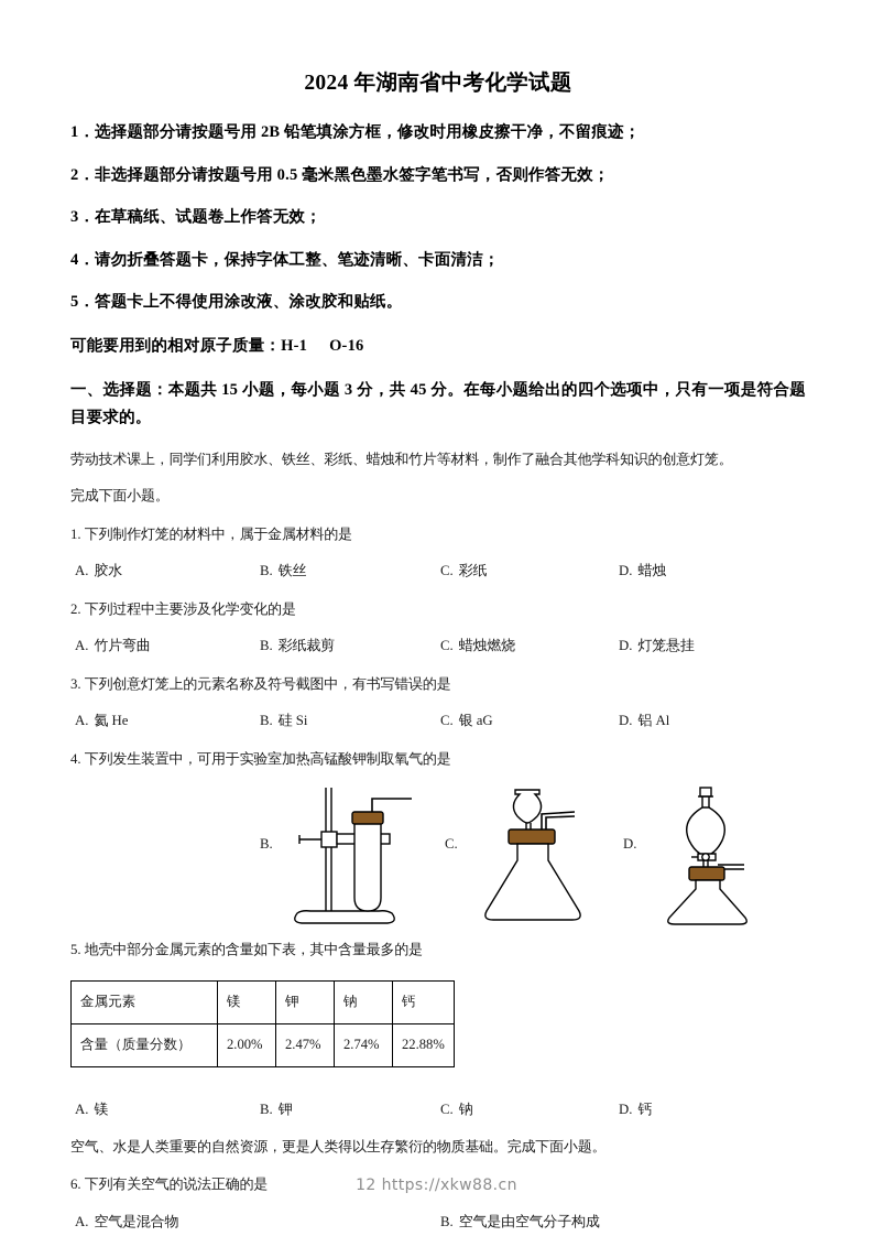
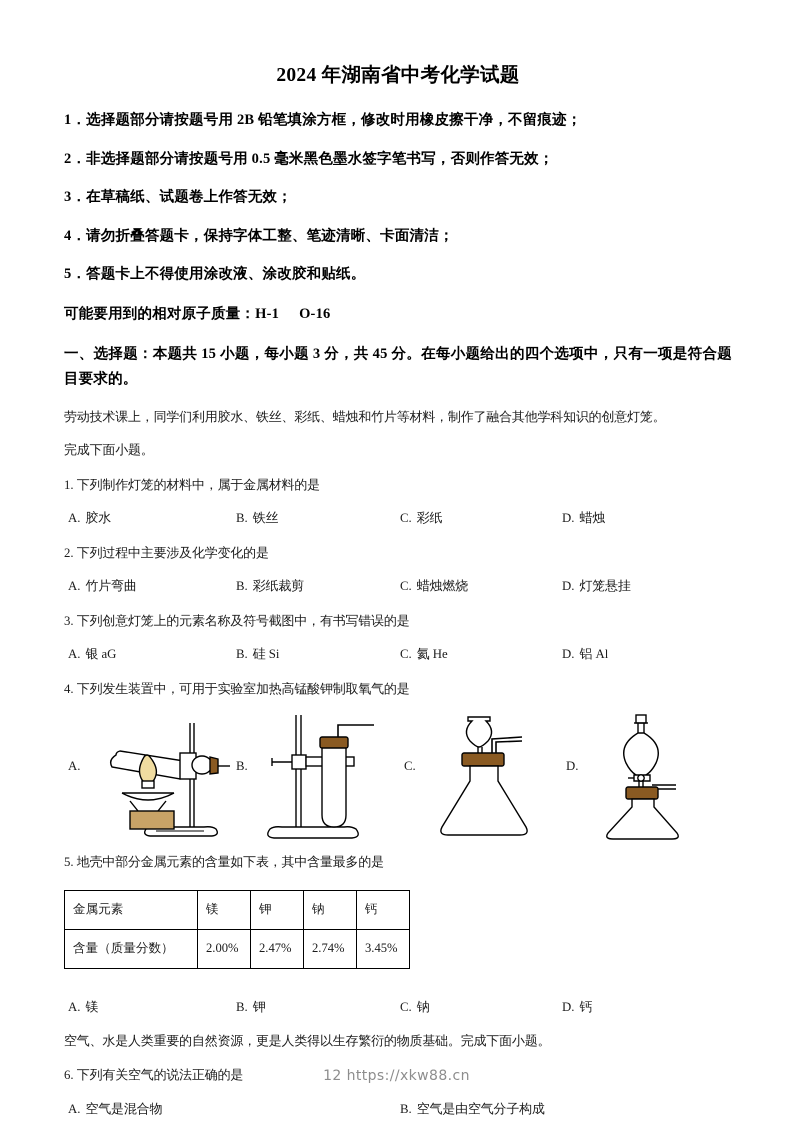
  2024 年湖南省中考化学试题
  1．选择题部分请按题号用 2B 铅笔填涂方框，修改时用橡皮擦干净，不留痕迹；
  2．非选择题部分请按题号用 0.5 毫米黑色墨水签字笔书写，否则作答无效；
  3．在草稿纸、试题卷上作答无效；
  4．请勿折叠答题卡，保持字体工整、笔迹清晰、卡面清洁；
  5．答题卡上不得使用涂改液、涂改胶和贴纸。
  可能要用到的相对原子质量：H-1 O-16
  一、选择题：本题共 15 小题，每小题 3 分，共 45 分。在每小题给出的四个选项中，只有一项是符合题目要求的。
  劳动技术课上，同学们利用胶水、铁丝、彩纸、蜡烛和竹片等材料，制作了融合其他学科知识的创意灯笼。
  完成下面小题。
  1. 下列制作灯笼的材料中，属于金属材料的是
  A. 胶水
  B. 铁丝
  C. 彩纸
  D. 蜡烛
  2. 下列过程中主要涉及化学变化的是
  A. 竹片弯曲
  B. 彩纸裁剪
  C. 蜡烛燃烧
  D. 灯笼悬挂
  3. 下列创意灯笼上的元素名称及符号截图中，有书写错误的是
- A. 氦 He
+ A. 银 aG
  B. 硅 Si
- C. 银 aG
+ C. 氦 He
  D. 铝 Al
  4. 下列发生装置中，可用于实验室加热高锰酸钾制取氧气的是
+ A.
  B.
  C.
  D.
  5. 地壳中部分金属元素的含量如下表，其中含量最多的是
  金属元素	镁	钾	钠	钙
- 含量（质量分数）	2.00%	2.47%	2.74%	22.88%
+ 含量（质量分数）	2.00%	2.47%	2.74%	3.45%
  A. 镁
  B. 钾
  C. 钠
  D. 钙
  空气、水是人类重要的自然资源，更是人类得以生存繁衍的物质基础。完成下面小题。
  6. 下列有关空气的说法正确的是
  A. 空气是混合物
  B. 空气是由空气分子构成
  12 https://xkw88.cn
